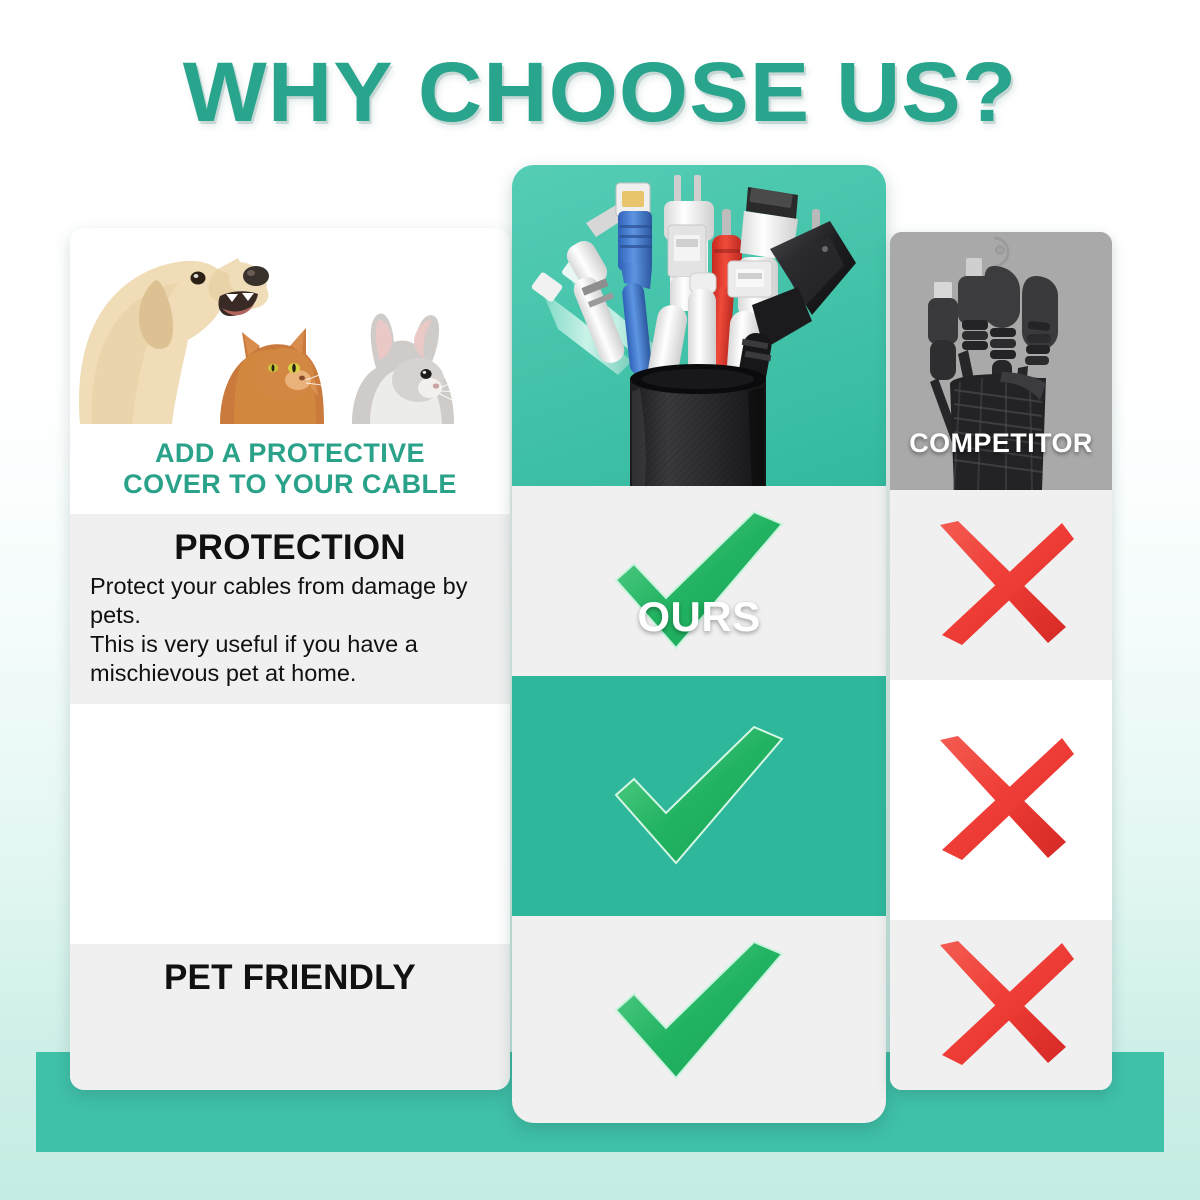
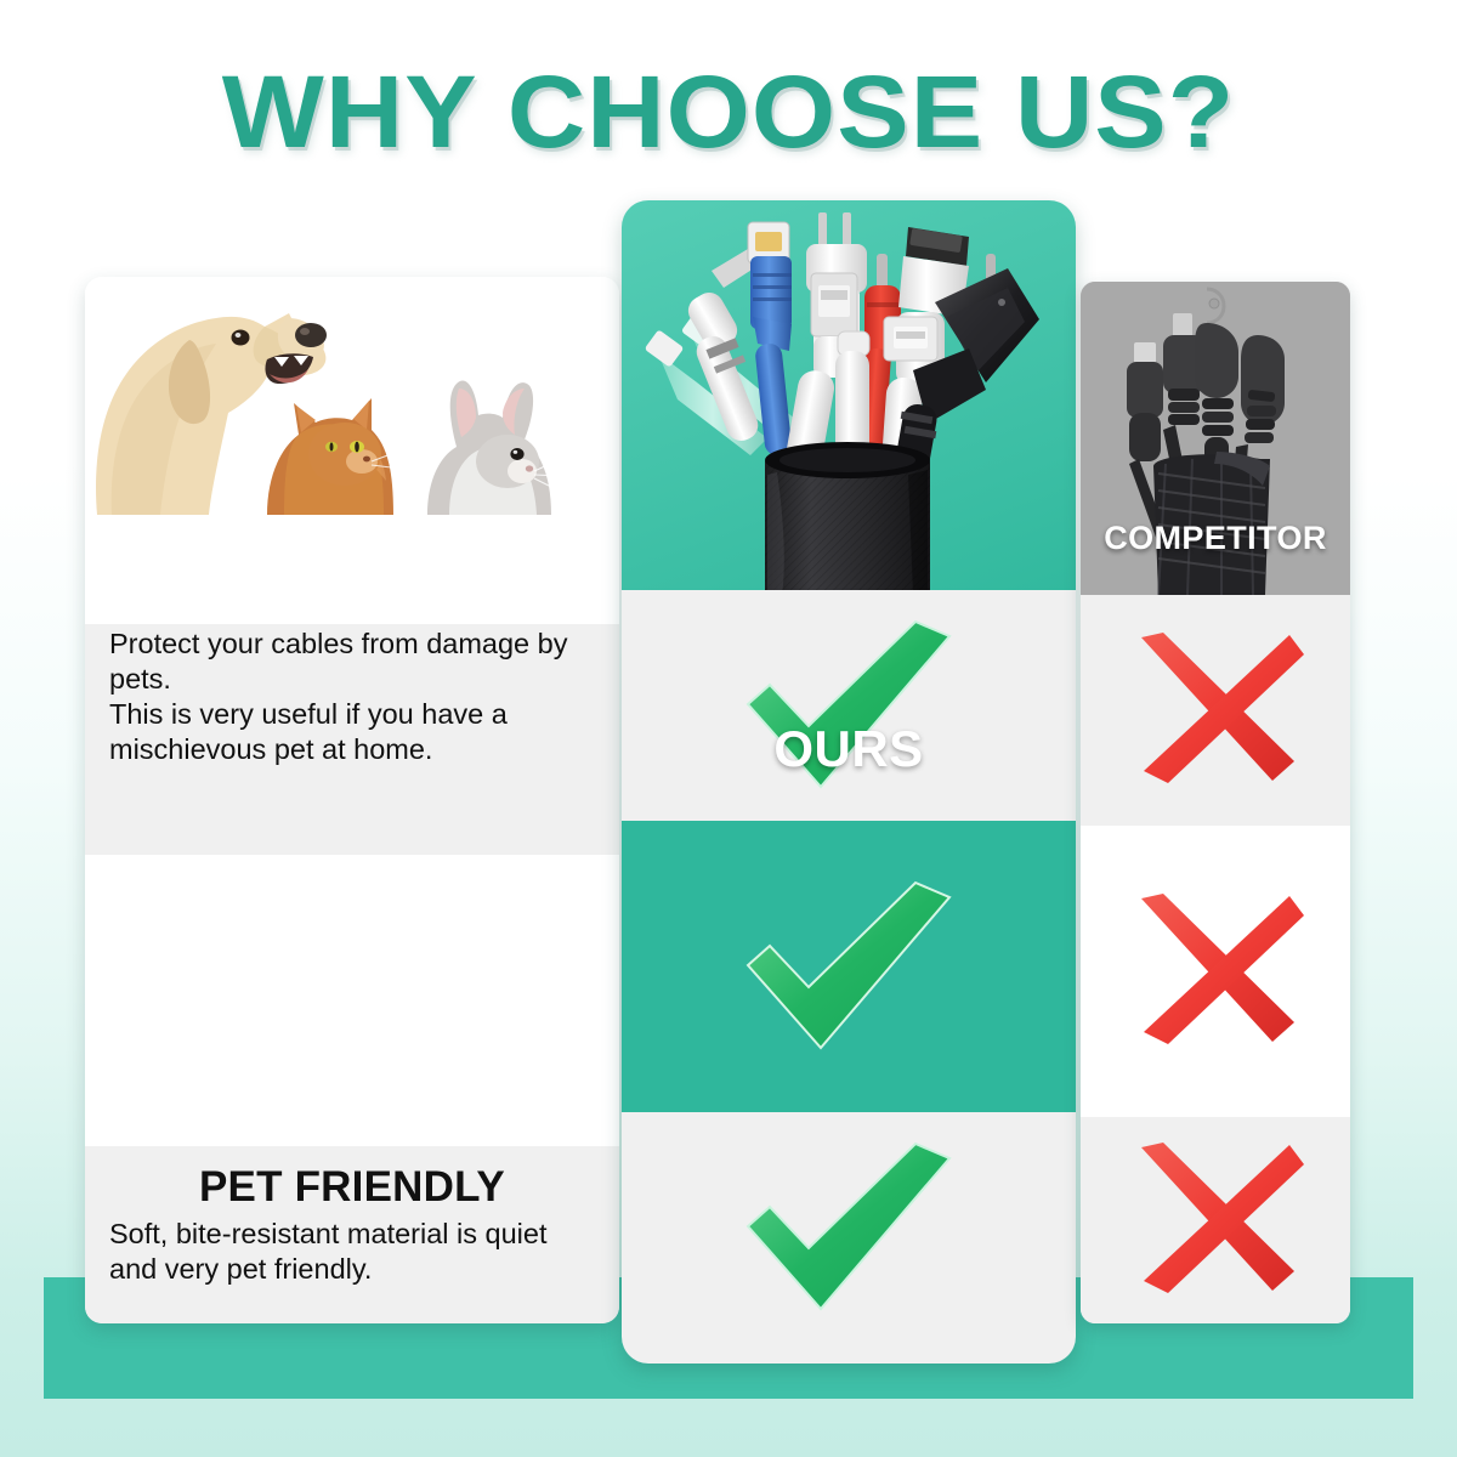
  WHY CHOOSE US?
- ADD A PROTECTIVE
- COVER TO YOUR CABLE
- PROTECTION
  Protect your cables from damage by pets.
  This is very useful if you have a mischievous pet at home.
  PET FRIENDLY
+ Soft, bite-resistant material is quiet and very pet friendly.
  OURS
  COMPETITOR
